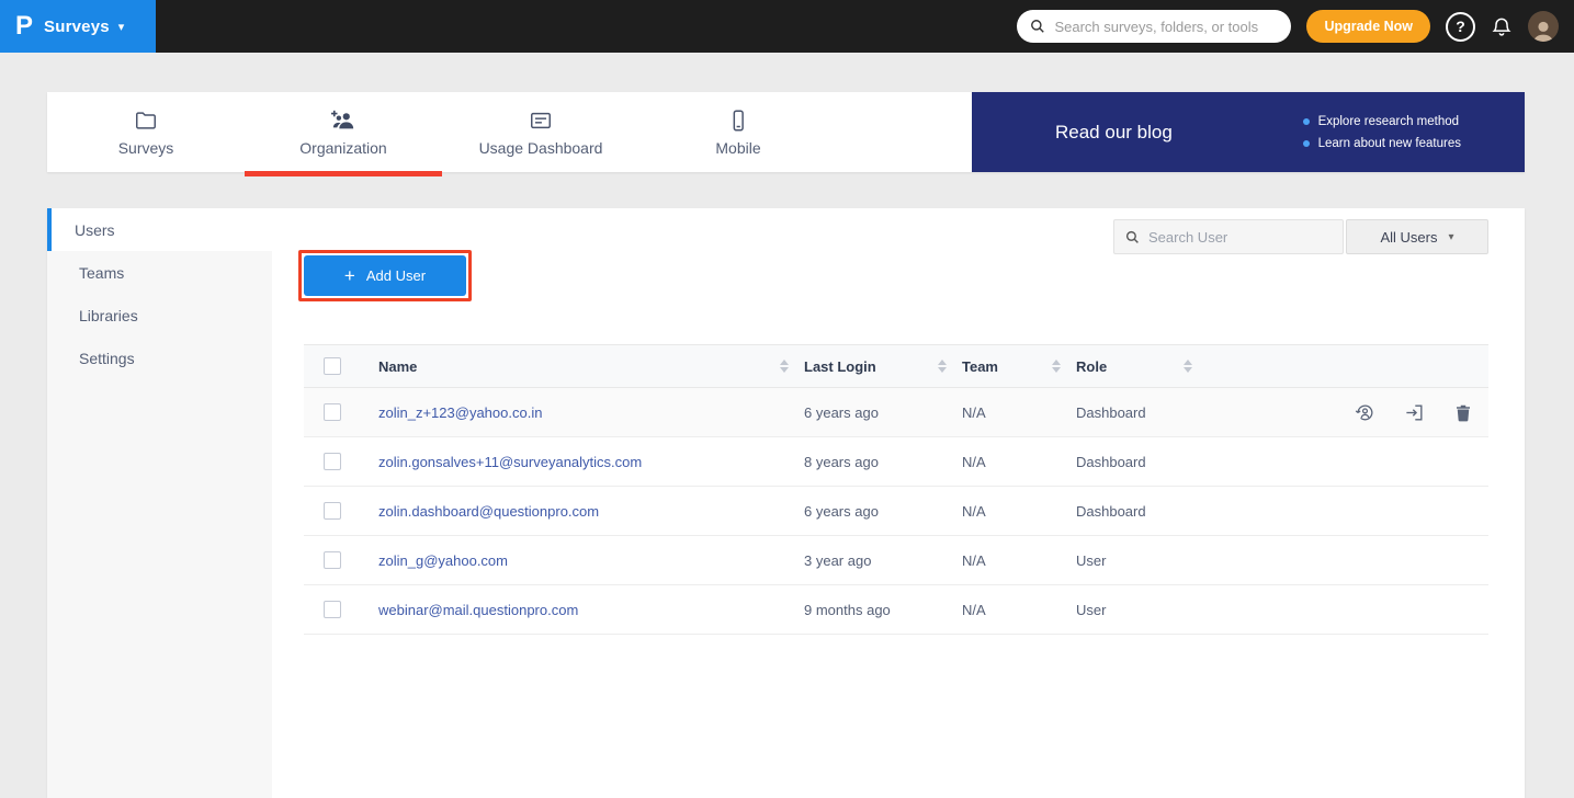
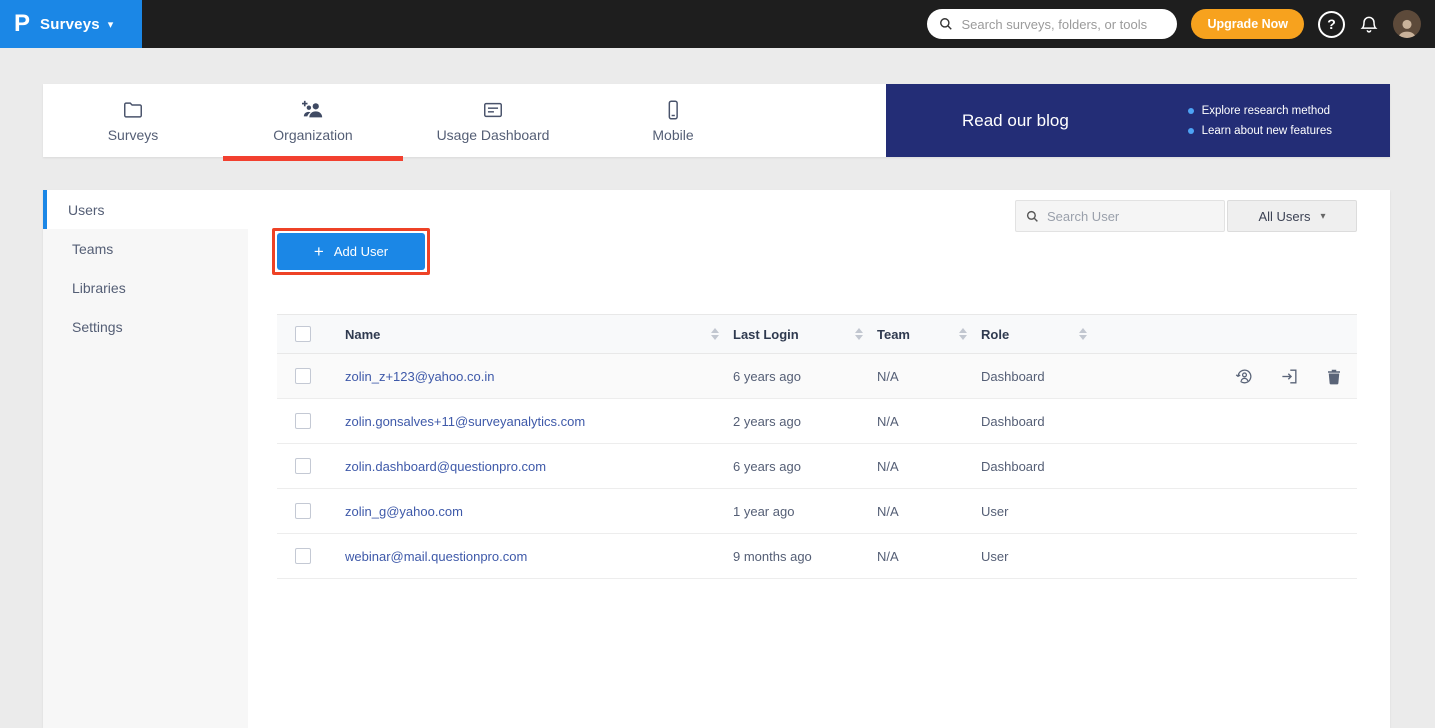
  P
  Surveys
  ▾
  Search surveys, folders, or tools
  Upgrade Now
  ?
  Surveys
  Organization
  Usage Dashboard
  Mobile
  Read our blog
  Explore research method
  Learn about new features
  Users
  Teams
  Libraries
  Settings
  Search User
  All Users
  ▾
  +
  Add User
  	Name	Last Login	Team	Role
  	zolin_z+123@yahoo.co.in	6 years ago	N/A	Dashboard
- 	zolin.gonsalves+11@surveyanalytics.com	8 years ago	N/A	Dashboard
+ 	zolin.gonsalves+11@surveyanalytics.com	2 years ago	N/A	Dashboard
  	zolin.dashboard@questionpro.com	6 years ago	N/A	Dashboard
- 	zolin_g@yahoo.com	3 year ago	N/A	User
+ 	zolin_g@yahoo.com	1 year ago	N/A	User
  	webinar@mail.questionpro.com	9 months ago	N/A	User
